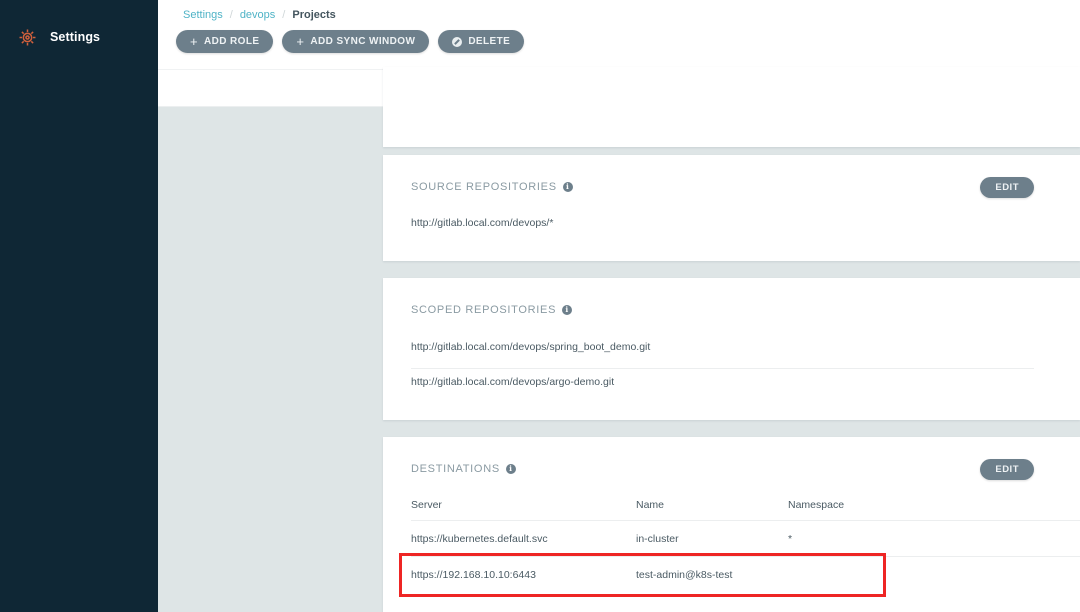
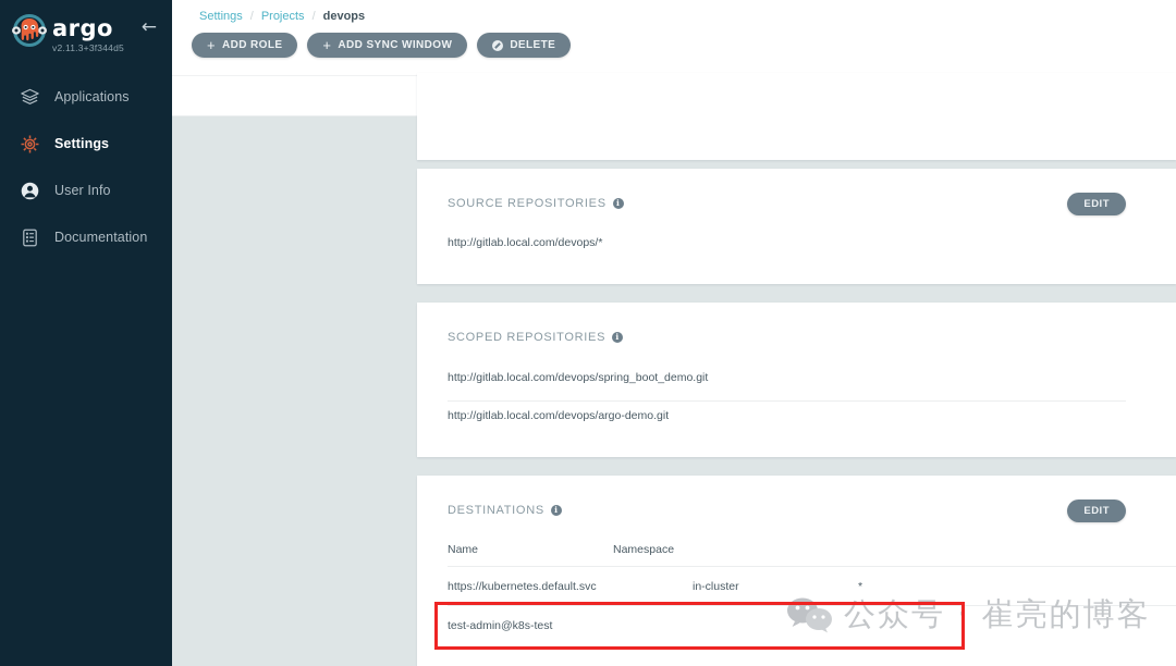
+ argo
+ v2.11.3+3f344d5
+ ←
+ Applications
  Settings
+ User Info
+ Documentation
  Settings
  /
- devops
+ Projects
  /
- Projects
+ devops
  +
  ADD ROLE
  +
  ADD SYNC WINDOW
  DELETE
  SOURCE REPOSITORIES
  i
  EDIT
  http://gitlab.local.com/devops/*
  SCOPED REPOSITORIES
  i
  http://gitlab.local.com/devops/spring_boot_demo.git
  http://gitlab.local.com/devops/argo-demo.git
  DESTINATIONS
  i
  EDIT
- Server
  Name
  Namespace
  https://kubernetes.default.svc
  in-cluster
  *
- https://192.168.10.10:6443
  test-admin@k8s-test
+ 公众号 · 崔亮的博客
